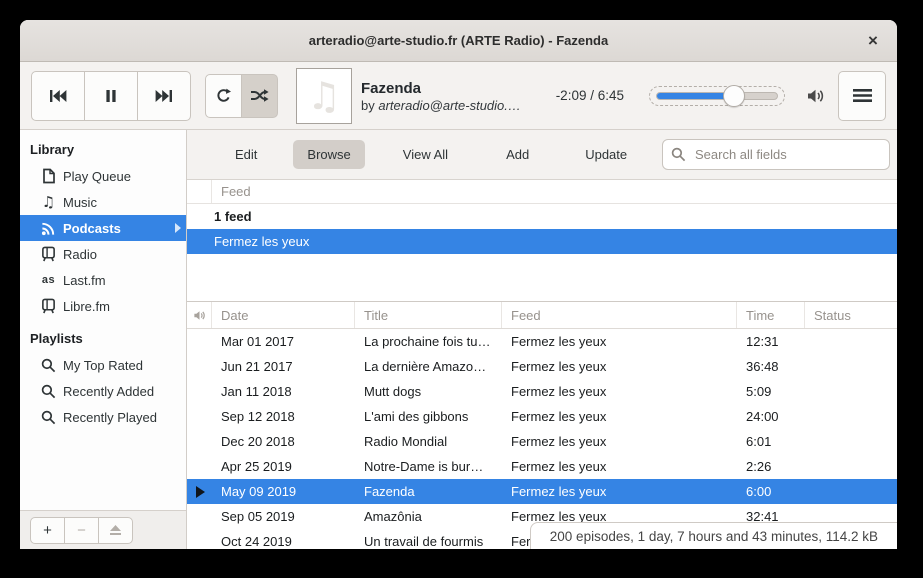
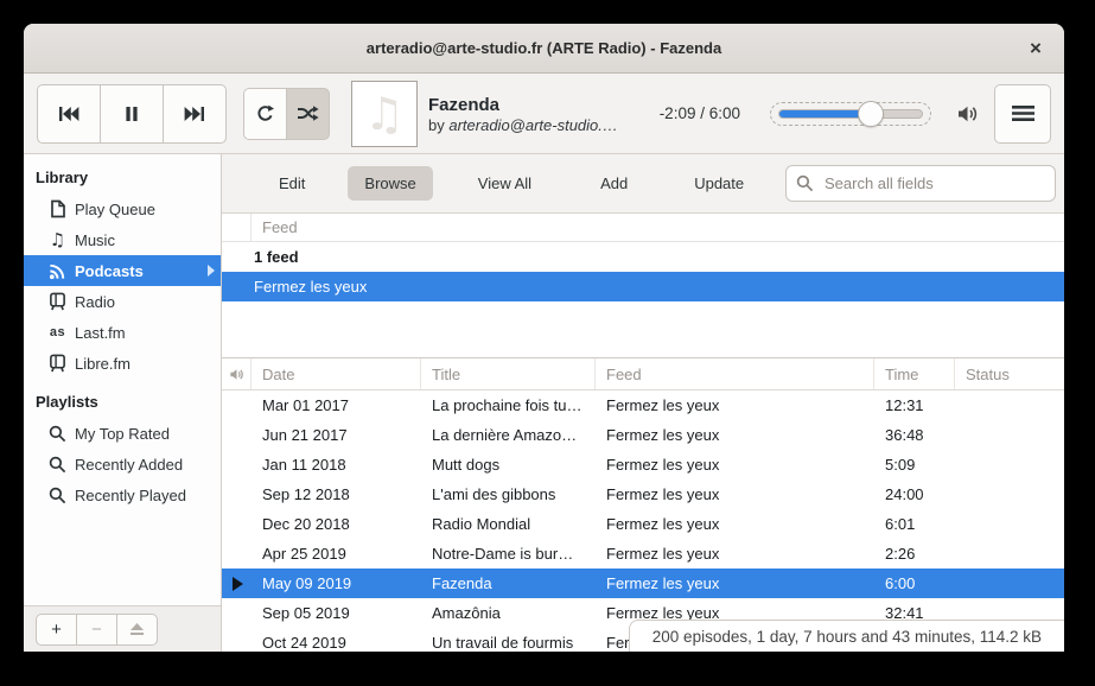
  arteradio@arte-studio.fr (ARTE Radio) - Fazenda
  ×
  Fazenda
  by arteradio@arte-studio.…
- -2:09 / 6:45
+ -2:09 / 6:00
  Library
  Play Queue
  Music
  Podcasts
  Radio
  Last.fm
  Libre.fm
  Playlists
  My Top Rated
  Recently Added
  Recently Played
  +
  −
  Edit
  Browse
  View All
  Add
  Update
  Search all fields
  Feed
  1 feed
  Fermez les yeux
  Date
  Title
  Feed
  Time
  Status
  Mar 01 2017
  La prochaine fois tu…
  Fermez les yeux
  12:31
  Jun 21 2017
  La dernière Amazo…
  Fermez les yeux
  36:48
  Jan 11 2018
  Mutt dogs
  Fermez les yeux
  5:09
  Sep 12 2018
  L'ami des gibbons
  Fermez les yeux
  24:00
  Dec 20 2018
  Radio Mondial
  Fermez les yeux
  6:01
  Apr 25 2019
  Notre-Dame is bur…
  Fermez les yeux
  2:26
  May 09 2019
  Fazenda
  Fermez les yeux
  6:00
  Sep 05 2019
  Amazônia
  Fermez les yeux
  32:41
  Oct 24 2019
  Un travail de fourmis
  200 episodes, 1 day, 7 hours and 43 minutes, 114.2 kB
